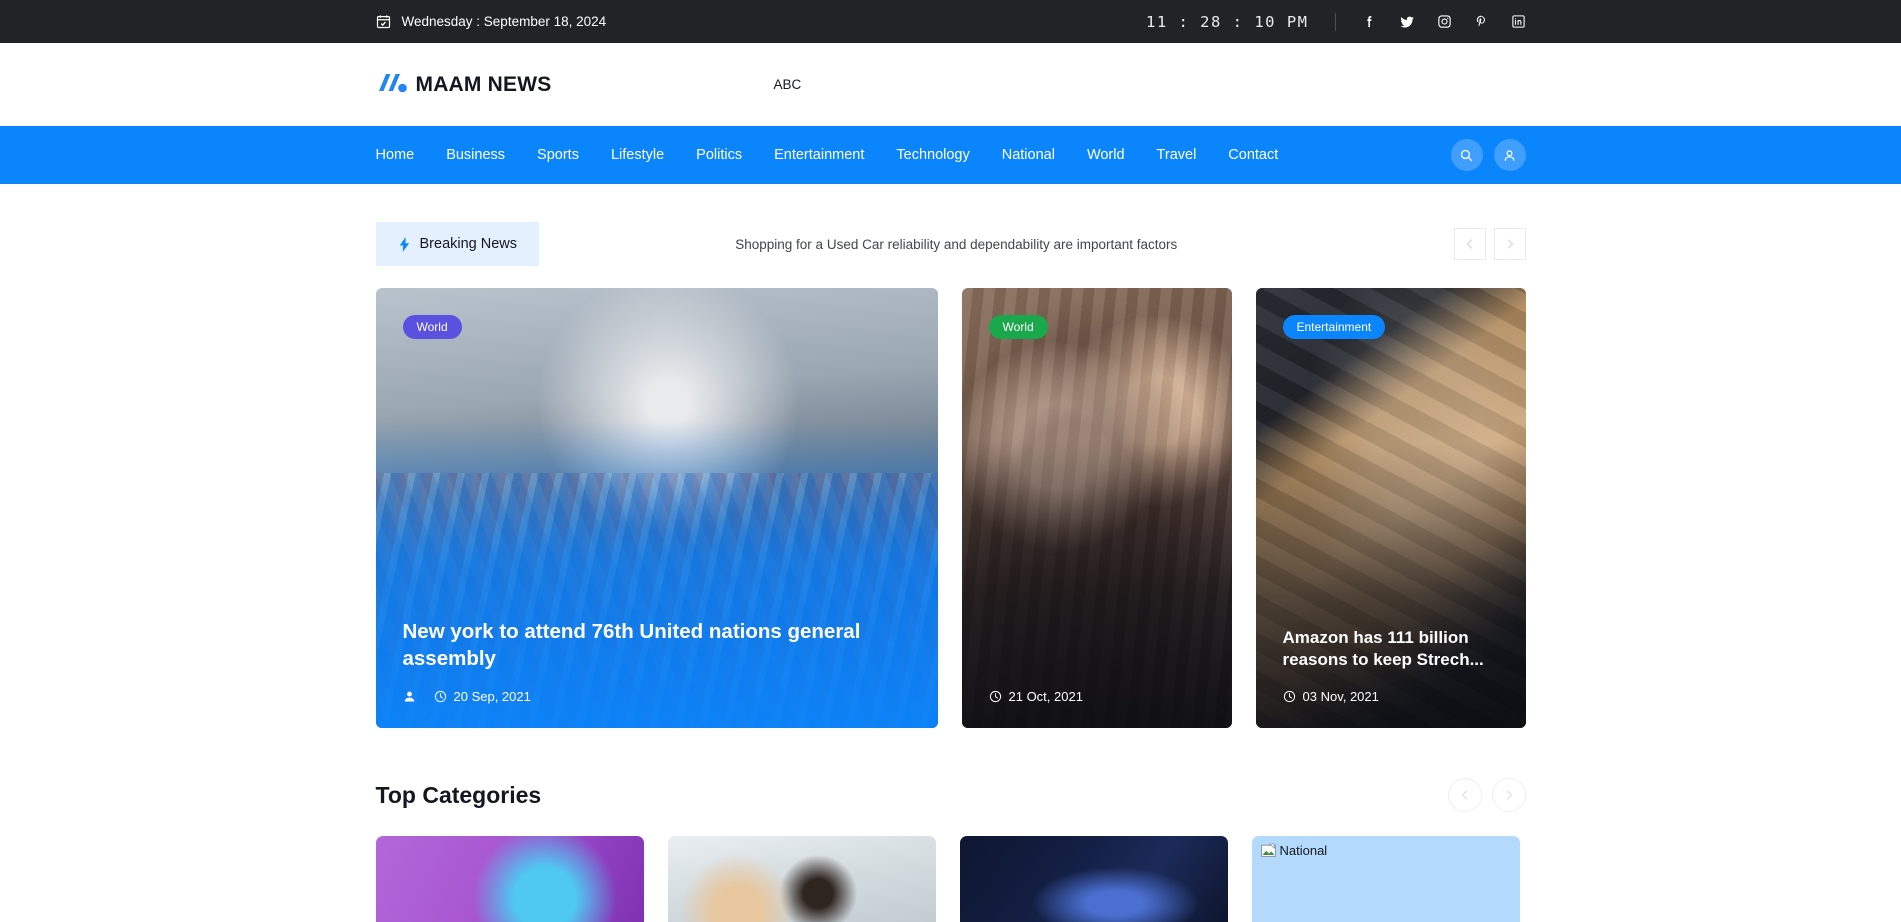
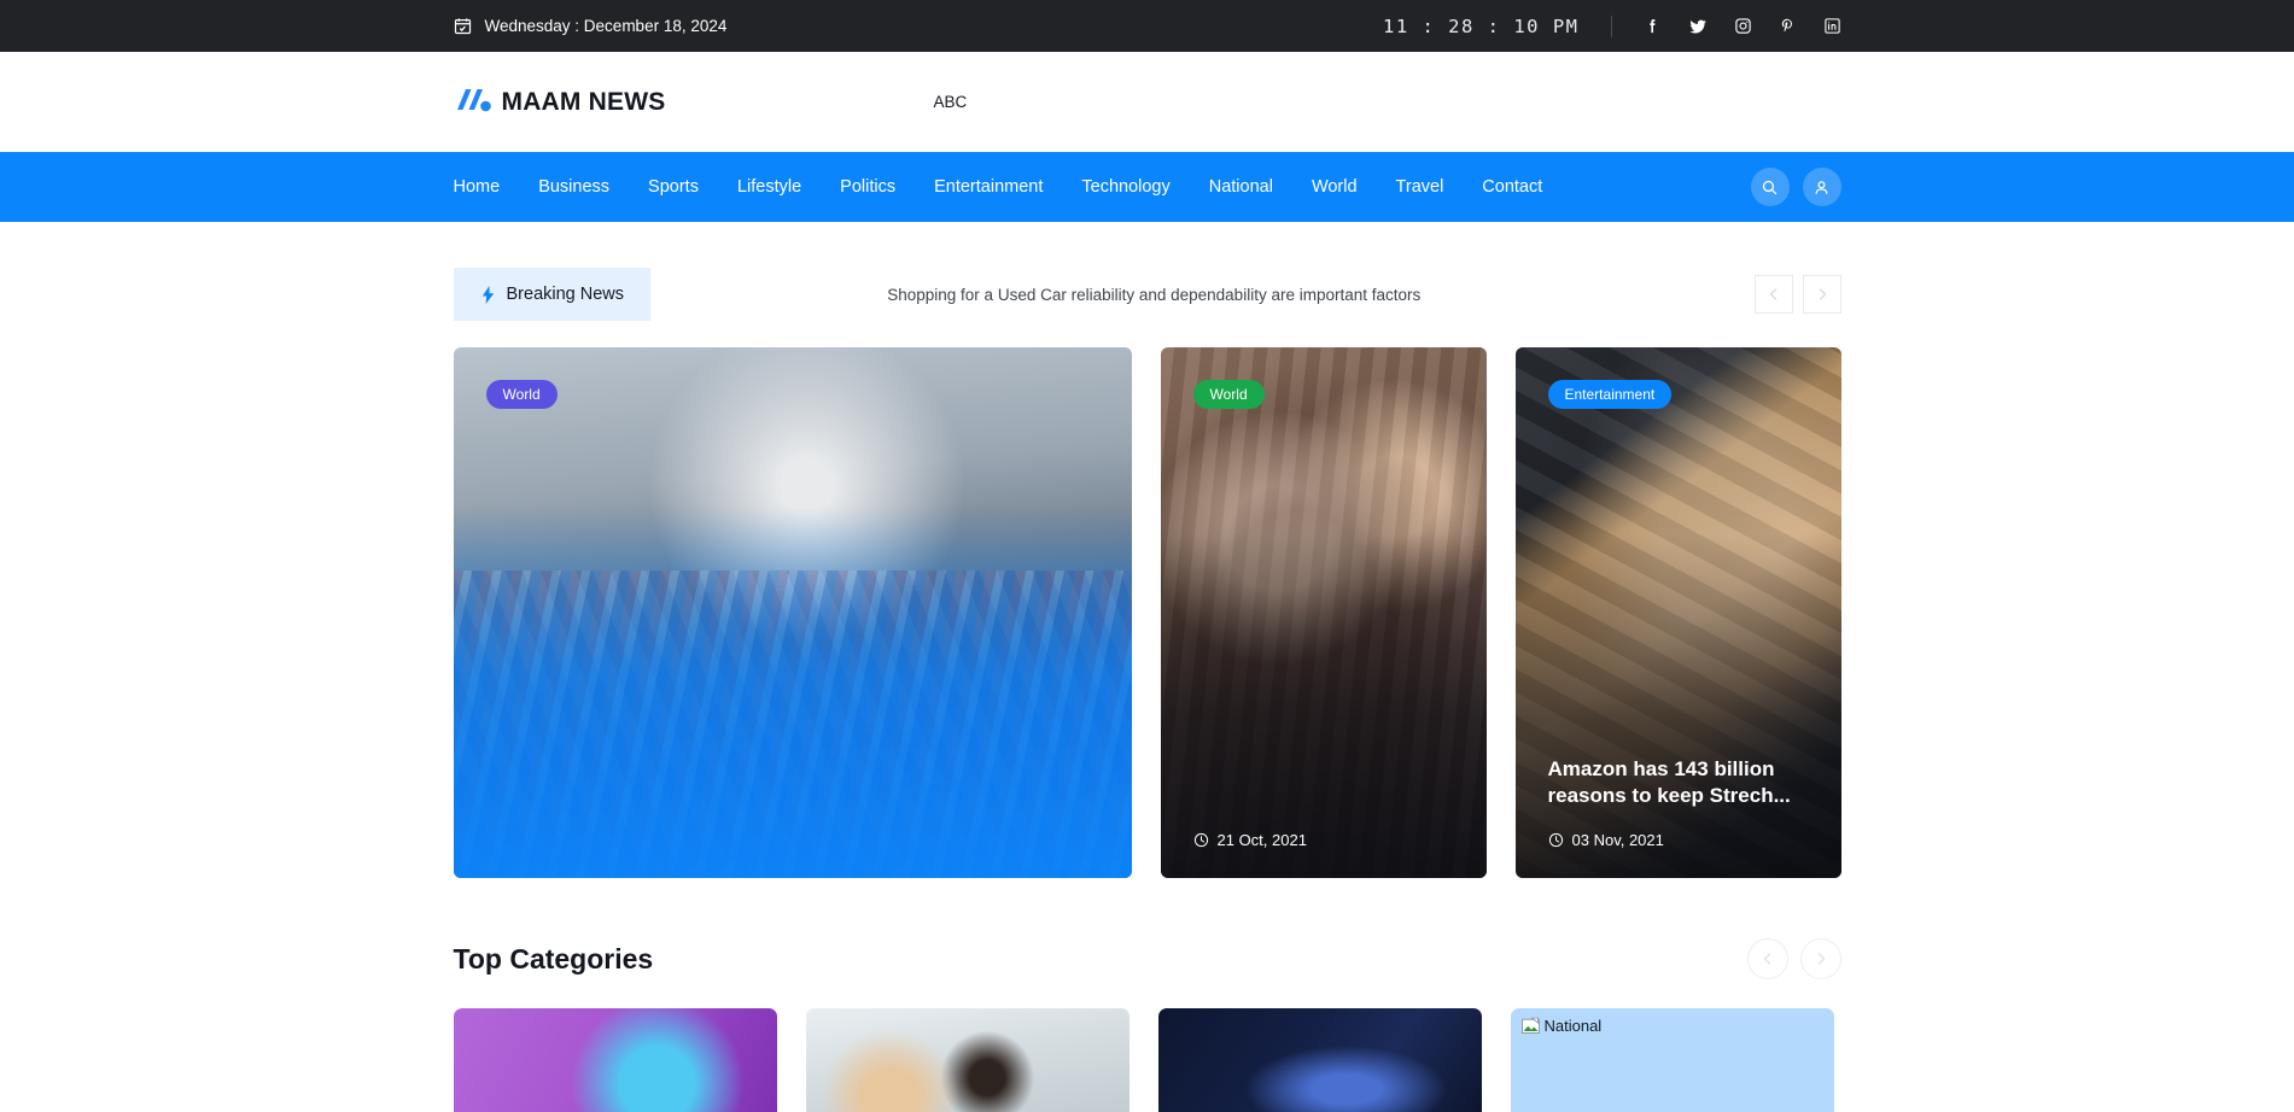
- Wednesday : September 18, 2024
+ Wednesday : December 18, 2024
  11 : 28 : 10 PM
  MAAM NEWS
  ABC
  Home
  Business
  Sports
  Lifestyle
  Politics
  Entertainment
  Technology
  National
  World
  Travel
  Contact
  Breaking News
  Shopping for a Used Car reliability and dependability are important factors
  World
- New york to attend 76th United nations general assembly
- 20 Sep, 2021
  World
  21 Oct, 2021
  Entertainment
- Amazon has 111 billion reasons to keep Strech...
+ Amazon has 143 billion reasons to keep Strech...
  03 Nov, 2021
  Top Categories
  National
